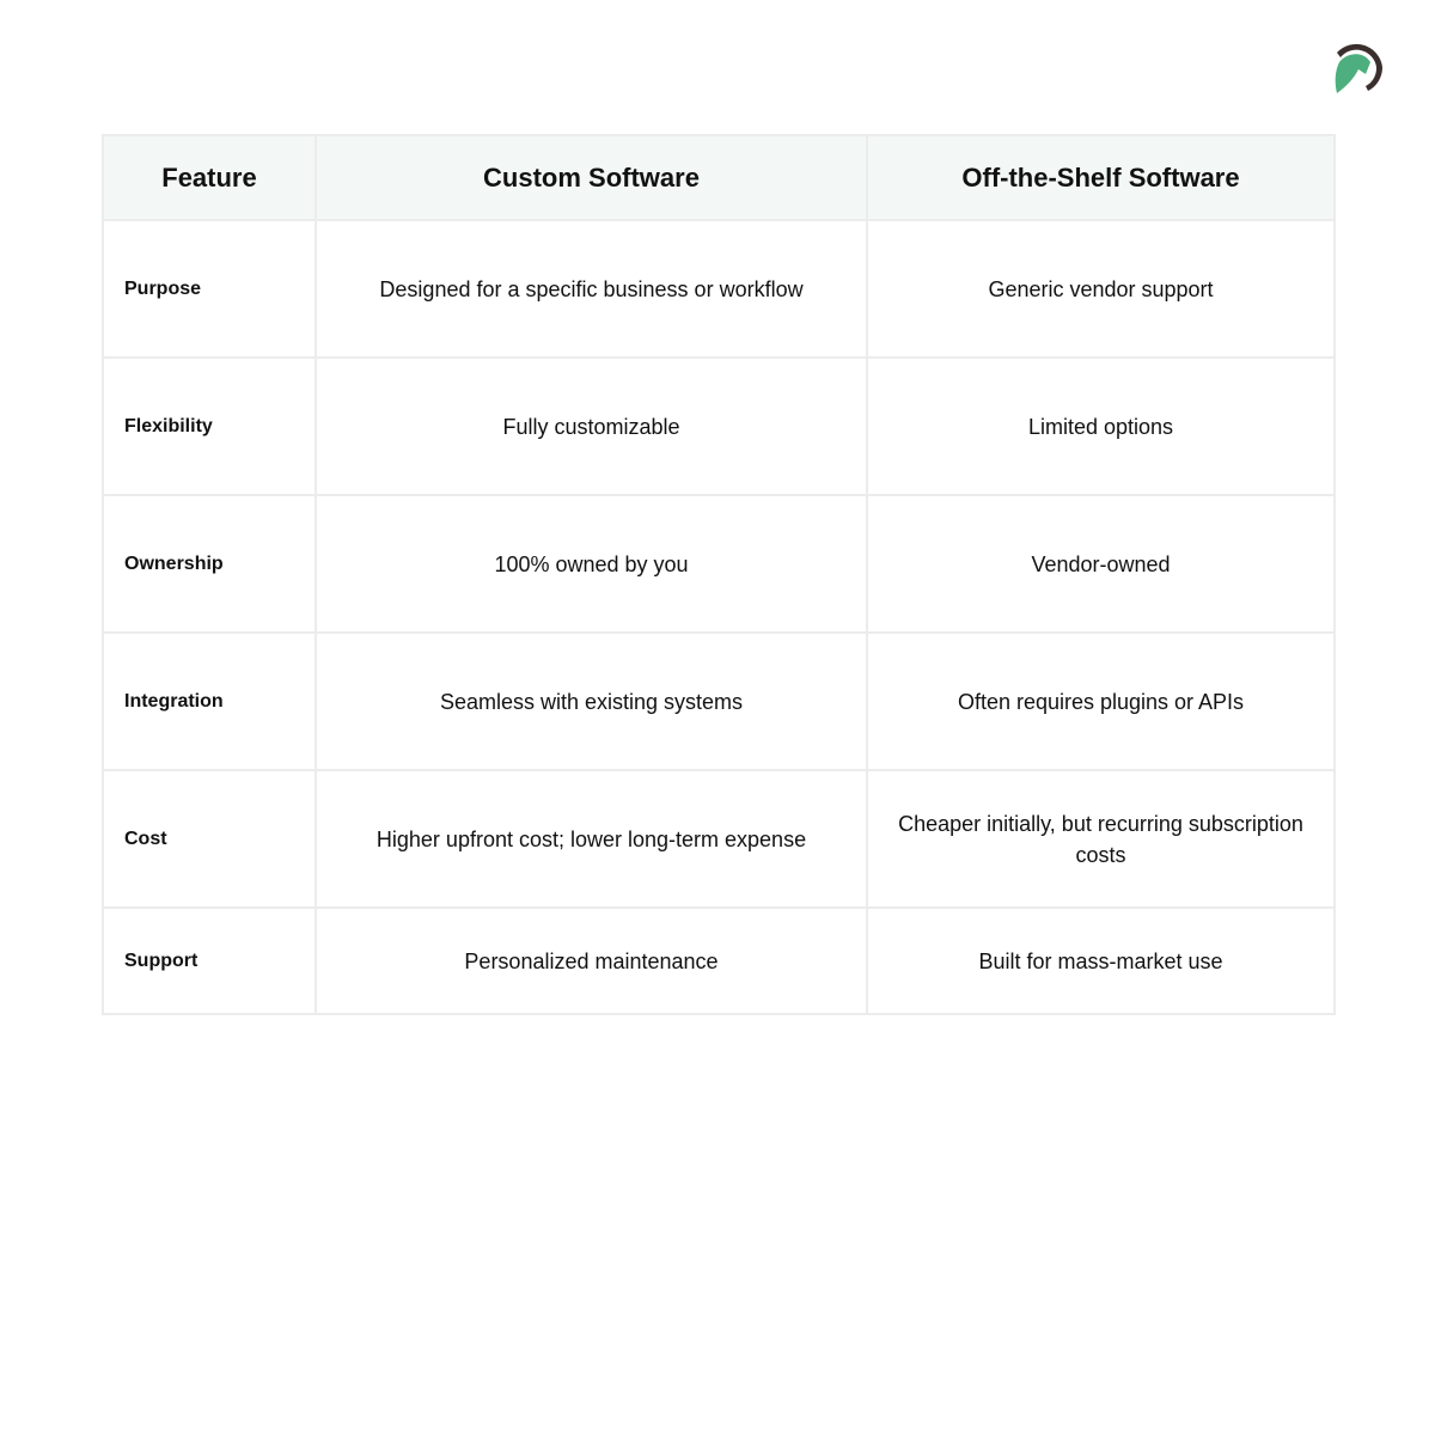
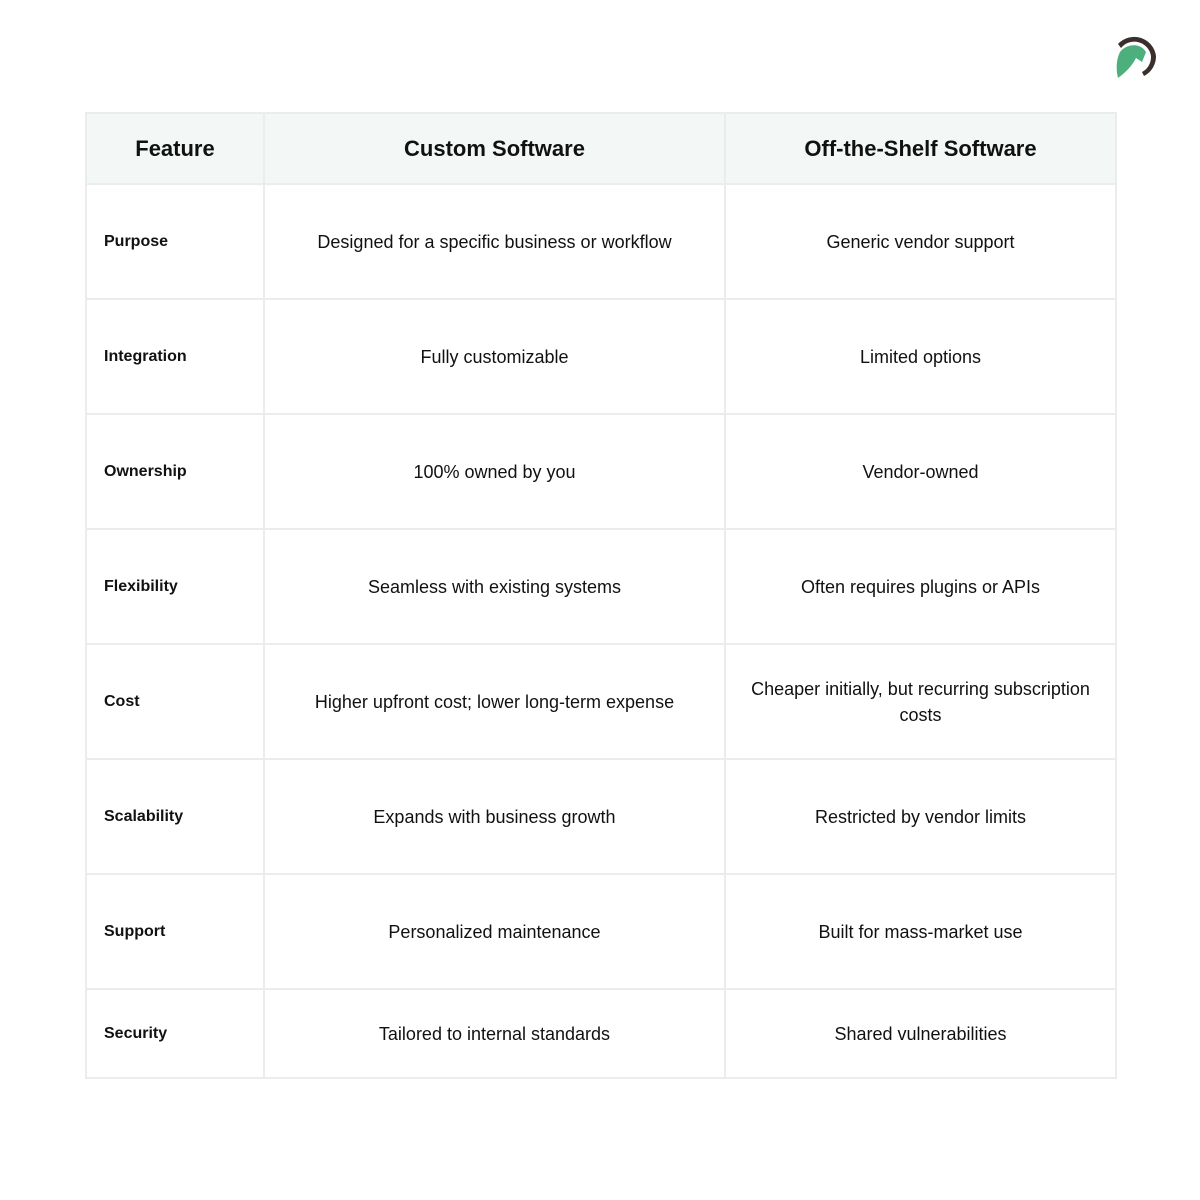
  Feature	Custom Software	Off-the-Shelf Software
  Purpose	Designed for a specific business or workflow	Generic vendor support
- Flexibility	Fully customizable	Limited options
+ Integration	Fully customizable	Limited options
  Ownership	100% owned by you	Vendor-owned
- Integration	Seamless with existing systems	Often requires plugins or APIs
+ Flexibility	Seamless with existing systems	Often requires plugins or APIs
  Cost	Higher upfront cost; lower long-term expense	Cheaper initially, but recurring subscription costs
+ Scalability	Expands with business growth	Restricted by vendor limits
  Support	Personalized maintenance	Built for mass-market use
+ Security	Tailored to internal standards	Shared vulnerabilities
